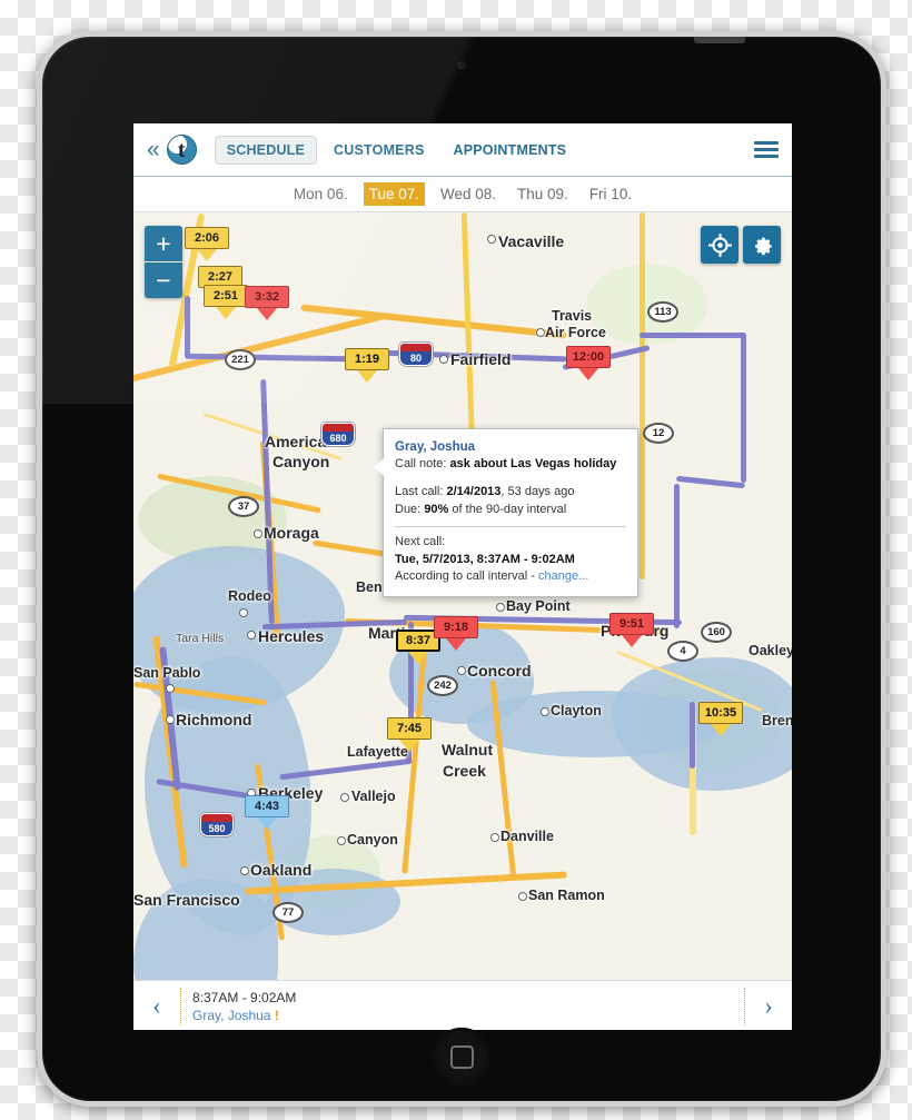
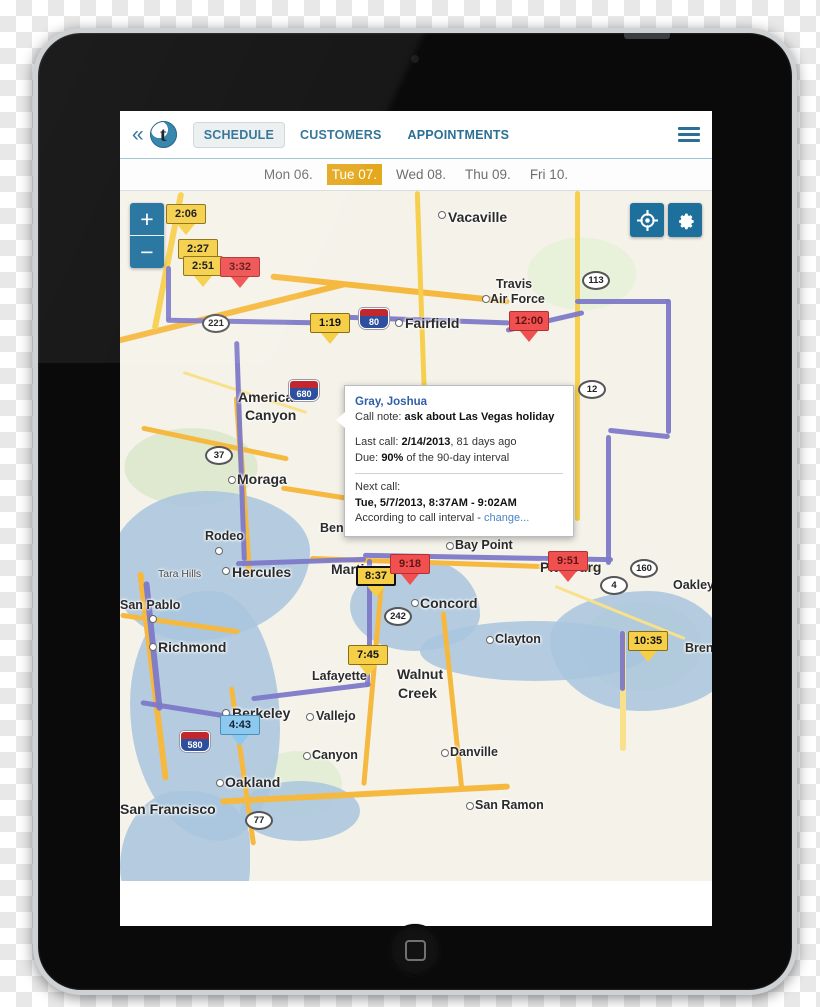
  Americ
  Canyon
  Moraga
  Rodeo
  Tara Hills
  Hercules
  Bay Point
  Oakley
  San Pablo
  Concord
  Richmond
  Clayton
  Lafayette
  Walnut
  Creek
  Berkeley
  Vallejo
  Canyon
  Danville
  Oakland
  San Ramon
  San Francisco
  680
  37
  12
  160
  4
  242
  580
  77
  8:37
  9:18
  9:51
  10:35
  7:45
  4:43
  Gray, Joshua
  Call note: ask about Las Vegas holiday
- Last call: 2/14/2013, 53 days ago
+ Last call: 2/14/2013, 81 days ago
  Due: 90% of the 90-day interval
  Next call:
  Tue, 5/7/2013, 8:37AM - 9:02AM
  According to call interval - change...
- ‹
- 8:37AM - 9:02AM
- Gray, Joshua !
- ›
